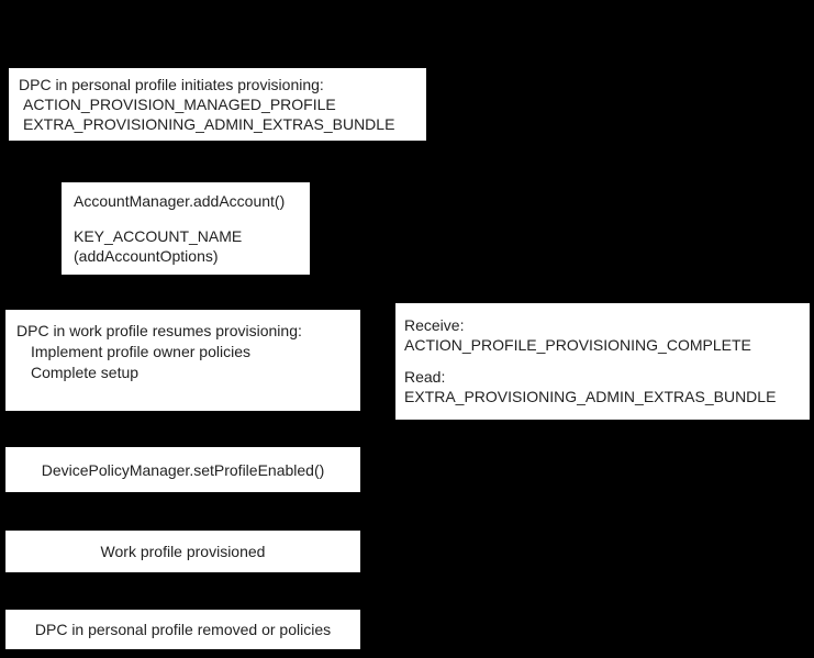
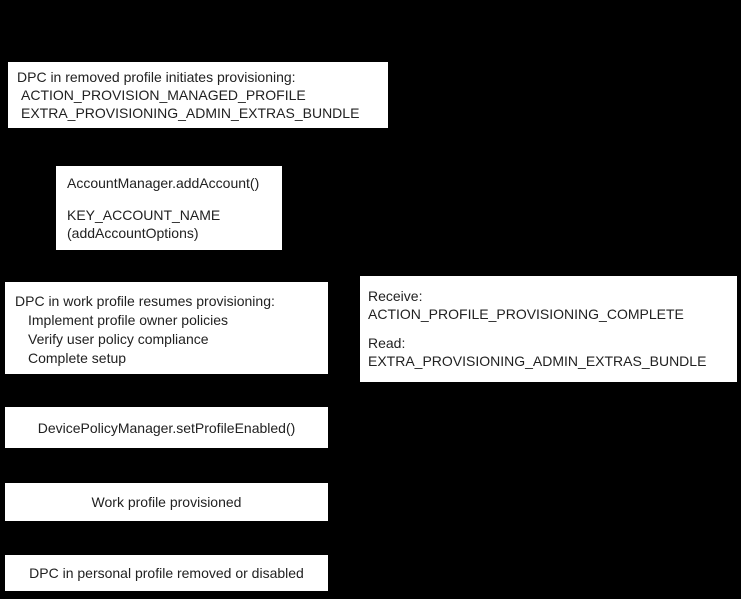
- DPC in personal profile initiates provisioning:
+ DPC in removed profile initiates provisioning:
  ACTION_PROVISION_MANAGED_PROFILE
  EXTRA_PROVISIONING_ADMIN_EXTRAS_BUNDLE
  AccountManager.addAccount()
  KEY_ACCOUNT_NAME
  (addAccountOptions)
  DPC in work profile resumes provisioning:
  Implement profile owner policies
+ Verify user policy compliance
  Complete setup
  Receive:
  ACTION_PROFILE_PROVISIONING_COMPLETE
  Read:
  EXTRA_PROVISIONING_ADMIN_EXTRAS_BUNDLE
  DevicePolicyManager.setProfileEnabled()
  Work profile provisioned
- DPC in personal profile removed or policies
+ DPC in personal profile removed or disabled
